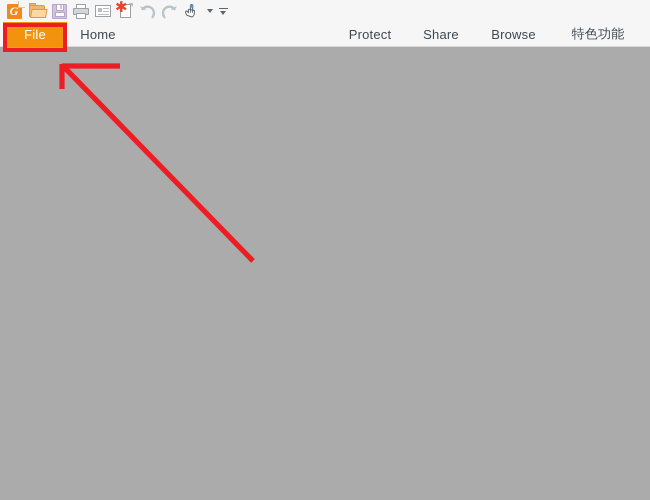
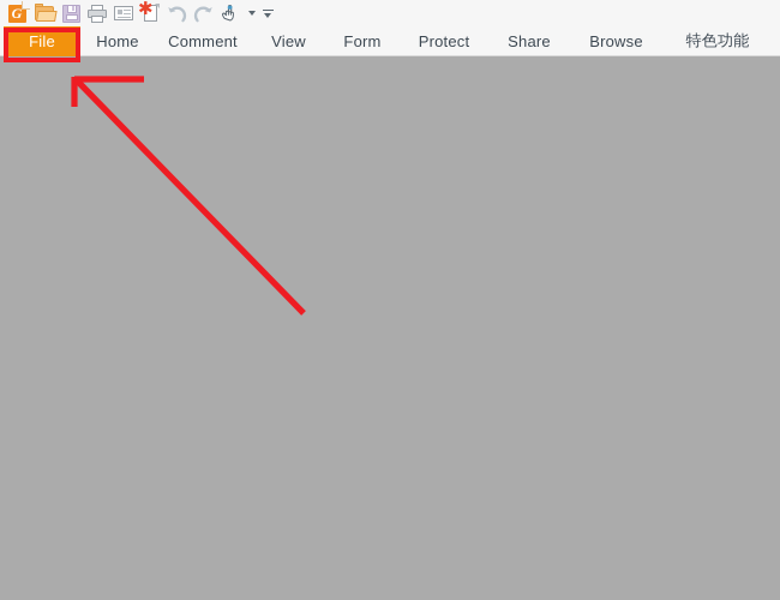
  G
  ✱
  File
  Home
+ Comment
+ View
+ Form
  Protect
  Share
  Browse
  特色功能
